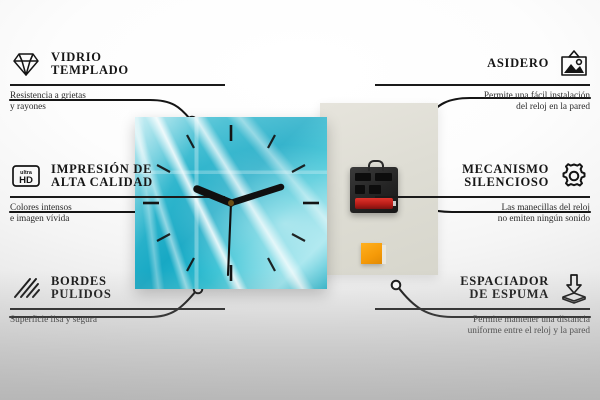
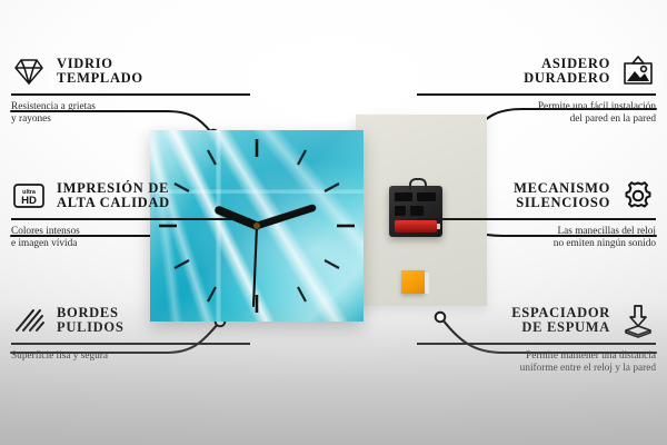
  VIDRIO
  TEMPLADO
  Resistencia a grietas
  y rayones
  HD
  IMPRESIÓN DE
  ALTA CALIDAD
  Colores intensos
  e imagen vívida
  ASIDERO
+ DURADERO
  Permite una fácil instalación
- del reloj en la pared
+ del pared en la pared
  MECANISMO
  SILENCIOSO
  Las manecillas del reloj
  no emiten ningún sonido
